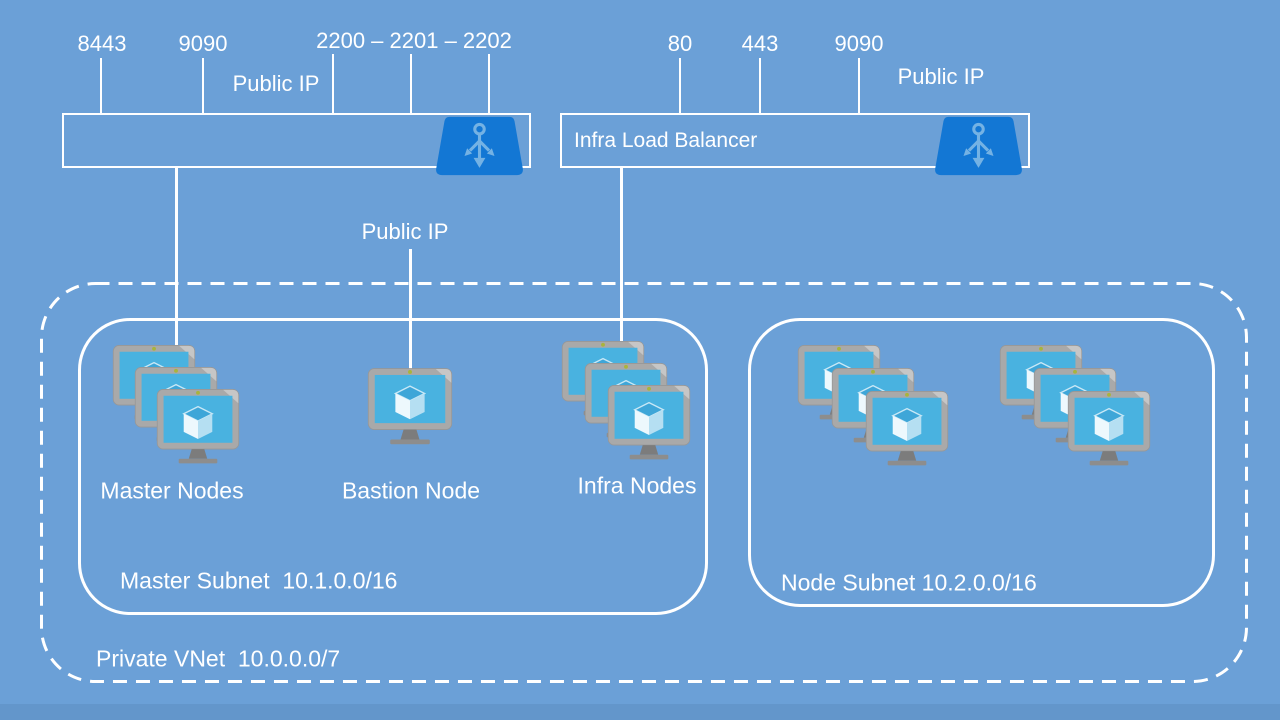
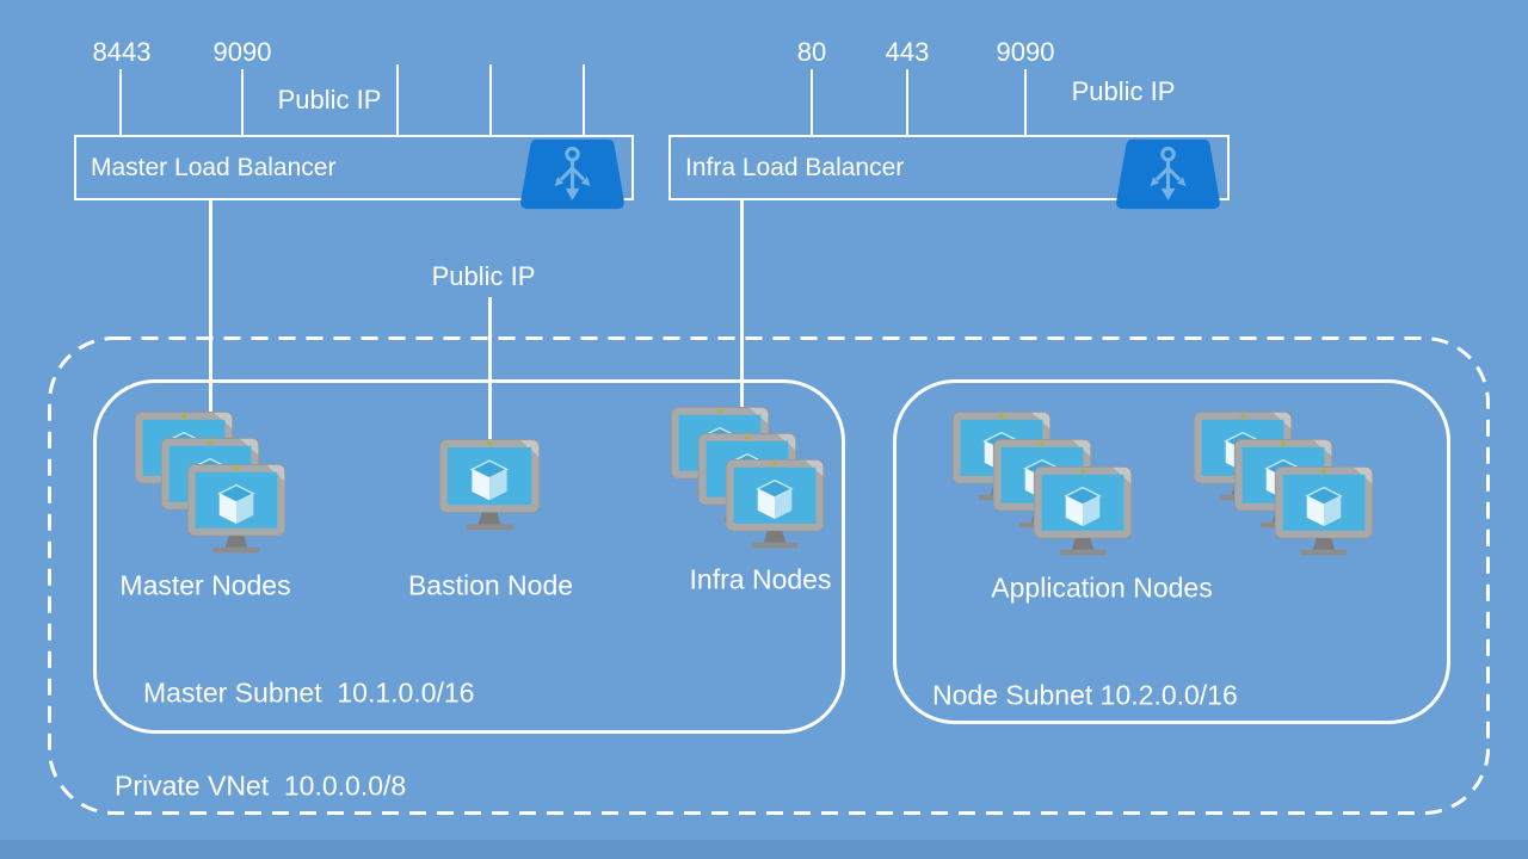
  8443
  9090
- 2200 – 2201 – 2202
  Public IP
  80
  443
  9090
  Public IP
+ Master Load Balancer
  Infra Load Balancer
  Public IP
  Master Nodes
  Bastion Node
  Infra Nodes
+ Application Nodes
  Master Subnet 10.1.0.0/16
  Node Subnet 10.2.0.0/16
- Private VNet 10.0.0.0/7
+ Private VNet 10.0.0.0/8
